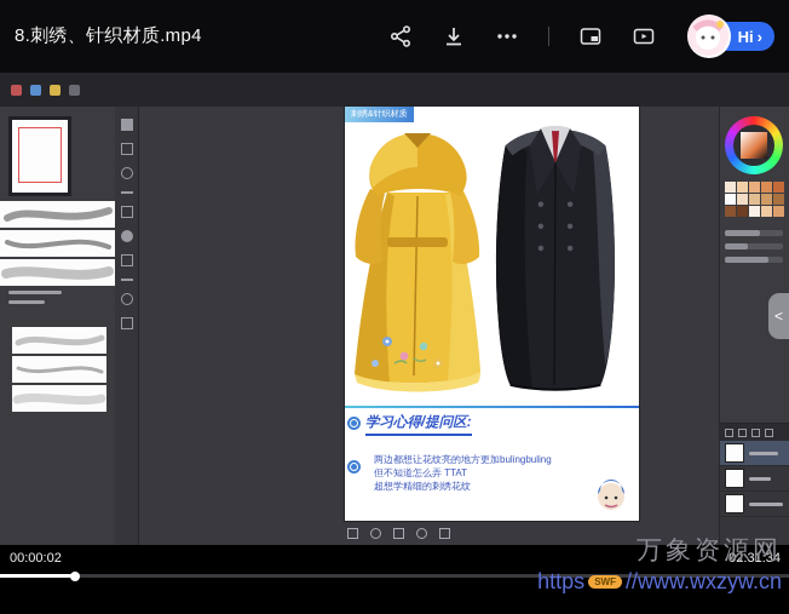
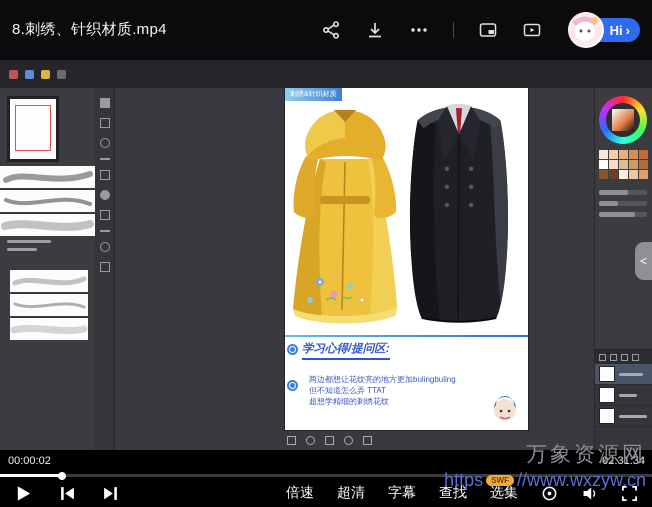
  8.刺绣、针织材质.mp4
  Hi
  ›
  学习心得/提问区:
  两边都想让花纹亮的地方更加bulingbuling
  但不知道怎么弄 TTAT
  超想学精细的刺绣花纹
  <
  万象资源网
  https
  SWF
  //www.wxzyw.cn
  00:00:02
  02:31:34
+ 倍速
+ 超清
+ 字幕
+ 查找
+ 选集
